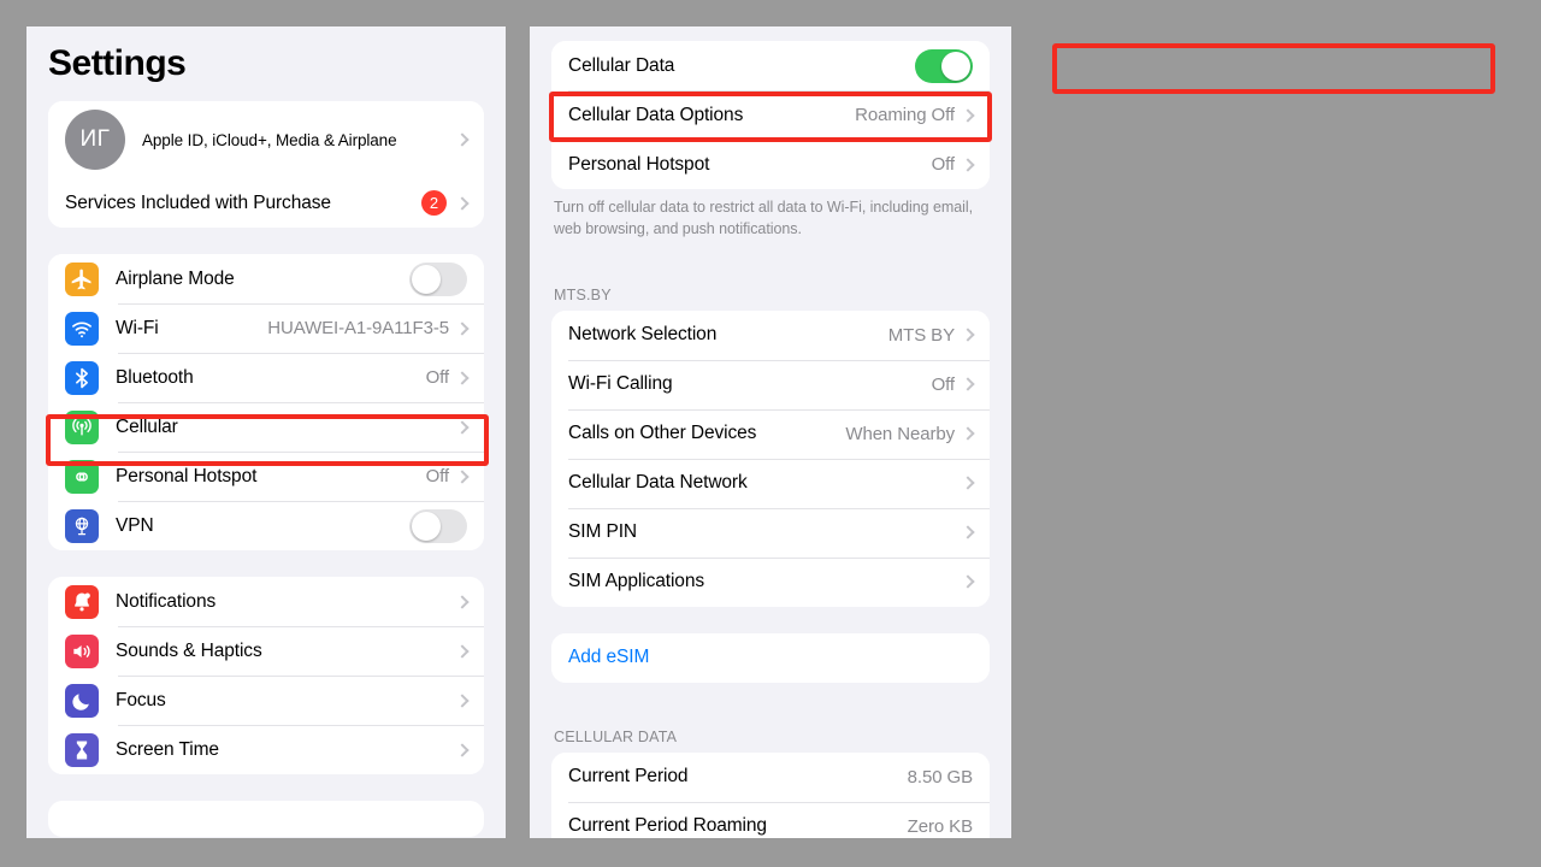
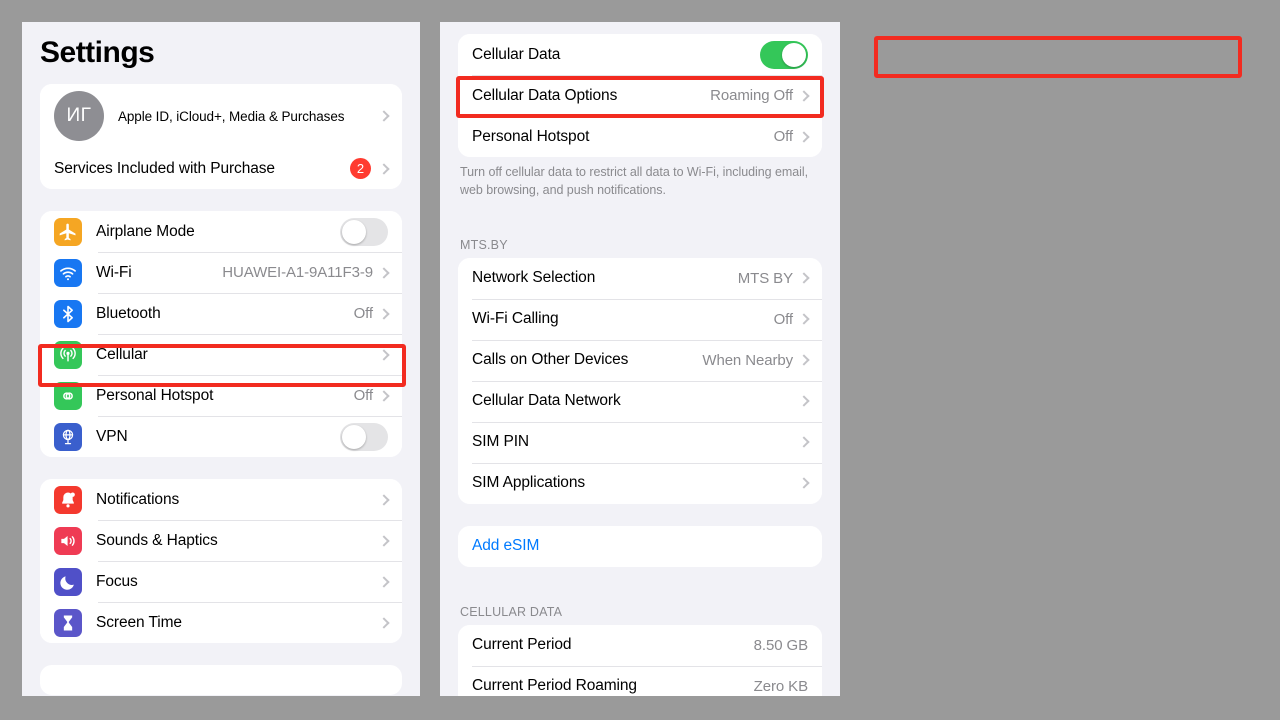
  Settings
  ИГ
- Apple ID, iCloud+, Media & Airplane
+ Apple ID, iCloud+, Media & Purchases
  Services Included with Purchase
  2
  Airplane Mode
  Wi-Fi
- HUAWEI-A1-9A11F3-5
+ HUAWEI-A1-9A11F3-9
  Bluetooth
  Off
  Cellular
  Personal Hotspot
  Off
  VPN
  Notifications
  Sounds & Haptics
  Focus
  Screen Time
  Cellular Data
  Cellular Data Options
  Roaming Off
  Personal Hotspot
  Off
  Turn off cellular data to restrict all data to Wi-Fi, including email, web browsing, and push notifications.
  MTS.BY
  Network Selection
  MTS BY
  Wi-Fi Calling
  Off
  Calls on Other Devices
  When Nearby
  Cellular Data Network
  SIM PIN
  SIM Applications
  Add eSIM
  CELLULAR DATA
  Current Period
  8.50 GB
  Current Period Roaming
  Zero KB
